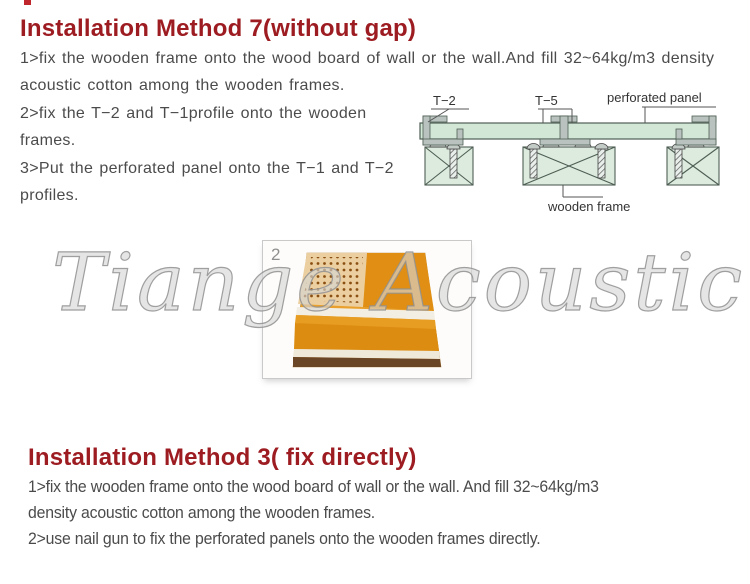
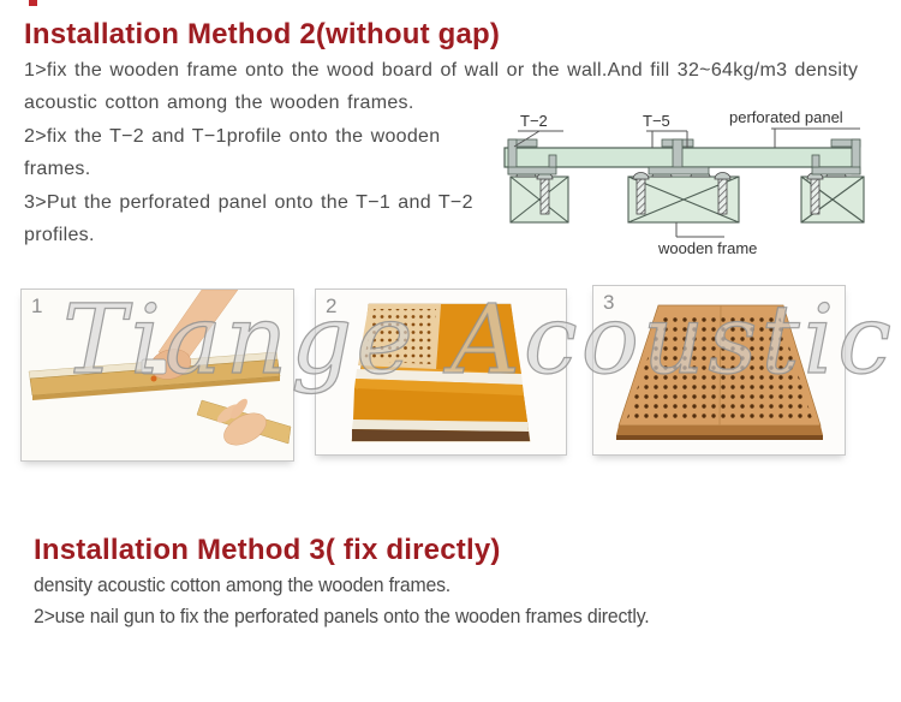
- Installation Method 7(without gap)
+ Installation Method 2(without gap)
  1>fix the wooden frame onto the wood board of wall or the wall.And fill 32~64kg/m3 density
  acoustic cotton among the wooden frames.
  2>fix the T−2 and T−1profile onto the wooden
  frames.
  3>Put the perforated panel onto the T−1 and T−2
  profiles.
  T−2
  T−5
  perforated panel
  wooden frame
+ 1
  2
+ 3
  Tiange Acoustic
  Installation Method 3( fix directly)
- 1>fix the wooden frame onto the wood board of wall or the wall. And fill 32~64kg/m3
  density acoustic cotton among the wooden frames.
  2>use nail gun to fix the perforated panels onto the wooden frames directly.
